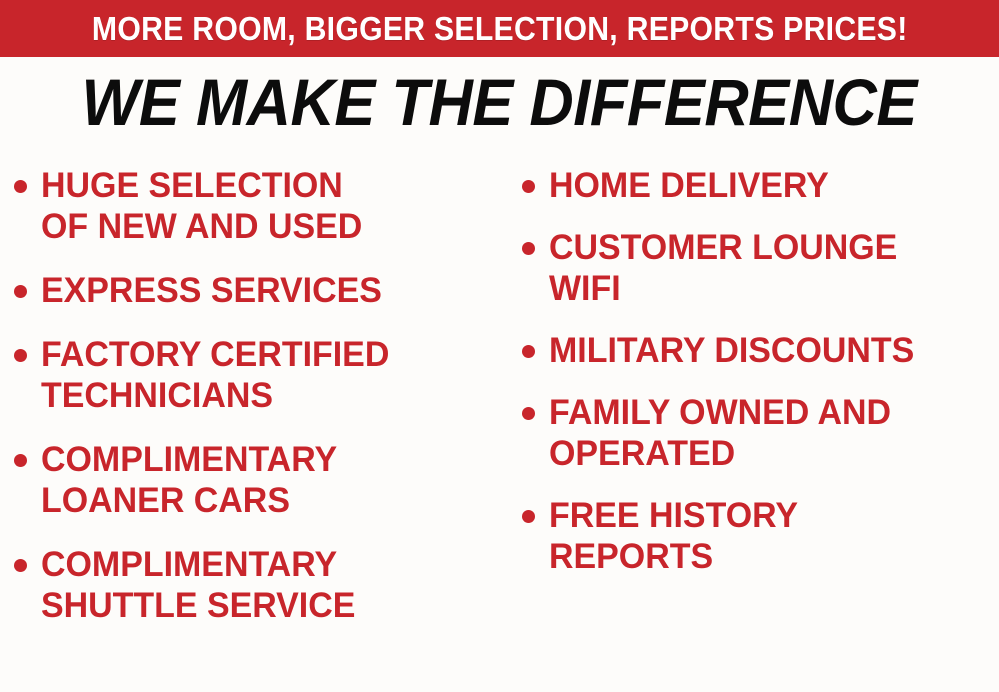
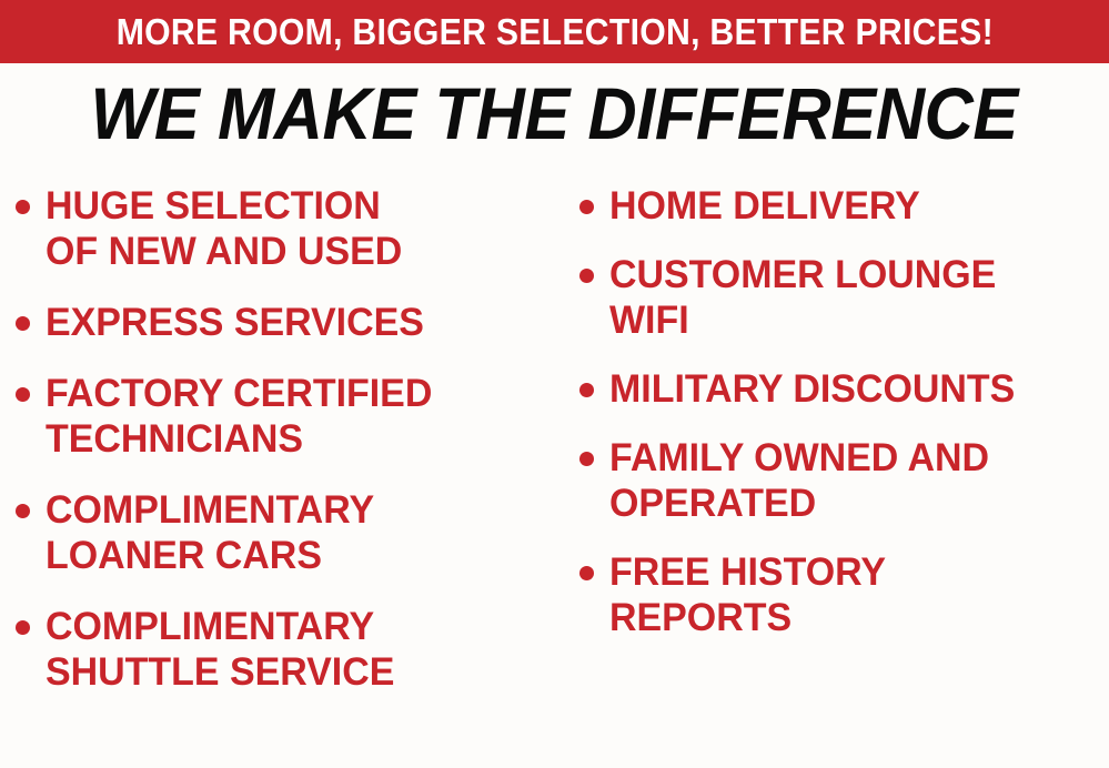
- MORE ROOM, BIGGER SELECTION, REPORTS PRICES!
+ MORE ROOM, BIGGER SELECTION, BETTER PRICES!
  WE MAKE THE DIFFERENCE
  HUGE SELECTION
  OF NEW AND USED
  EXPRESS SERVICES
  FACTORY CERTIFIED
  TECHNICIANS
  COMPLIMENTARY
  LOANER CARS
  COMPLIMENTARY
  SHUTTLE SERVICE
  HOME DELIVERY
  CUSTOMER LOUNGE
  WIFI
  MILITARY DISCOUNTS
  FAMILY OWNED AND
  OPERATED
  FREE HISTORY
  REPORTS
